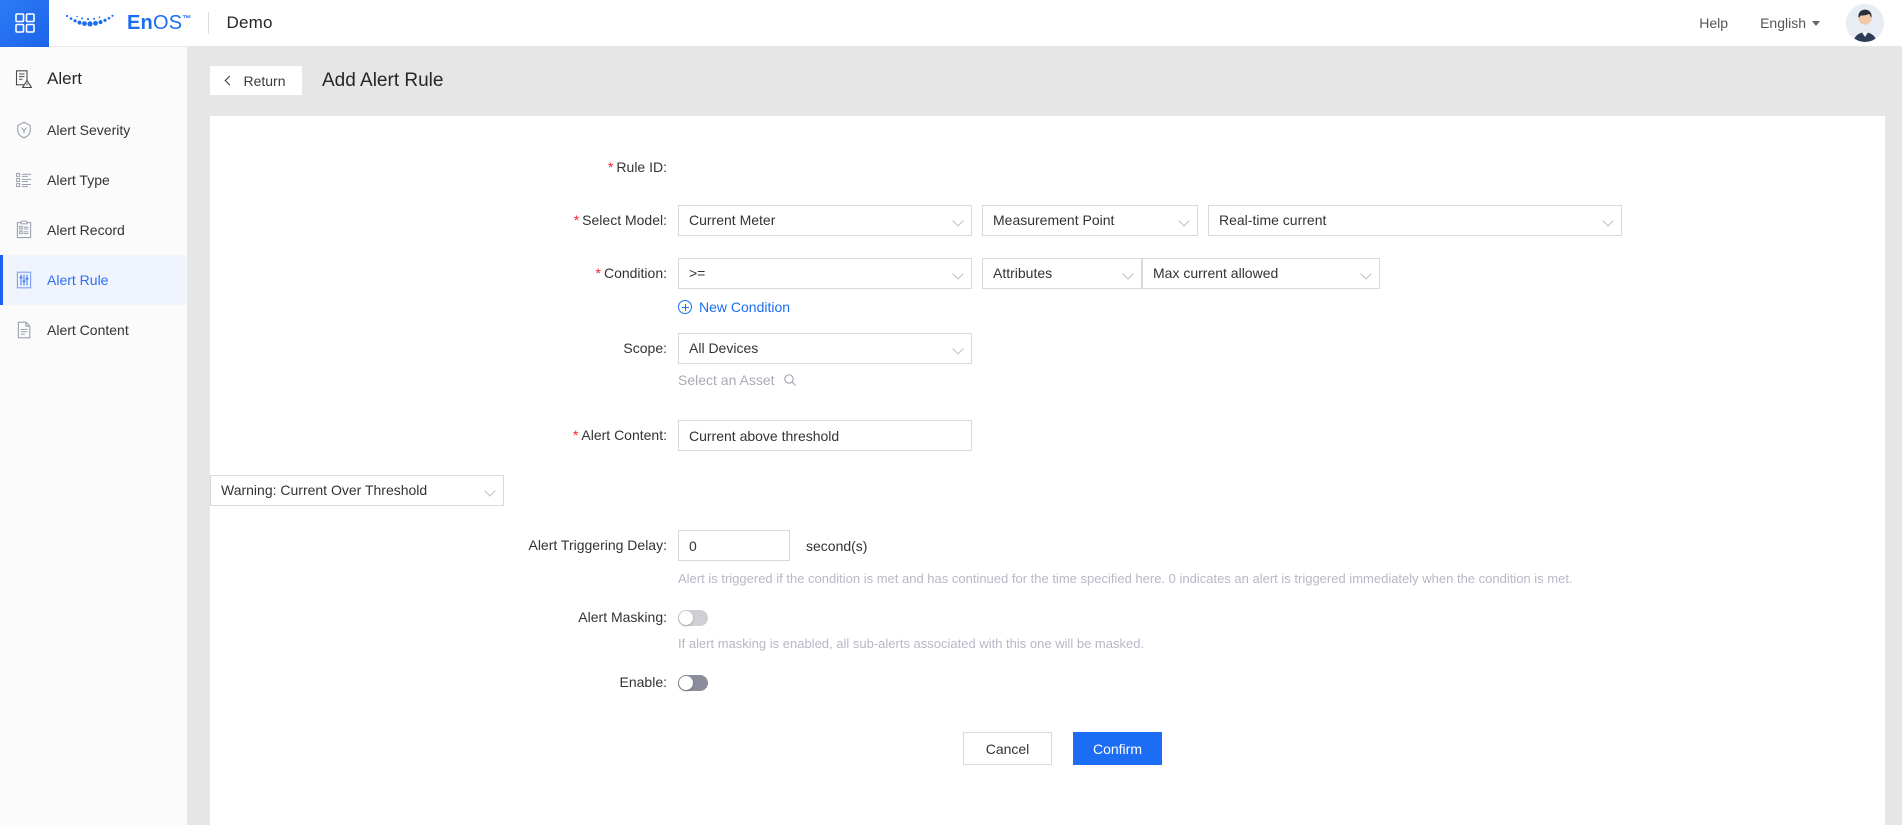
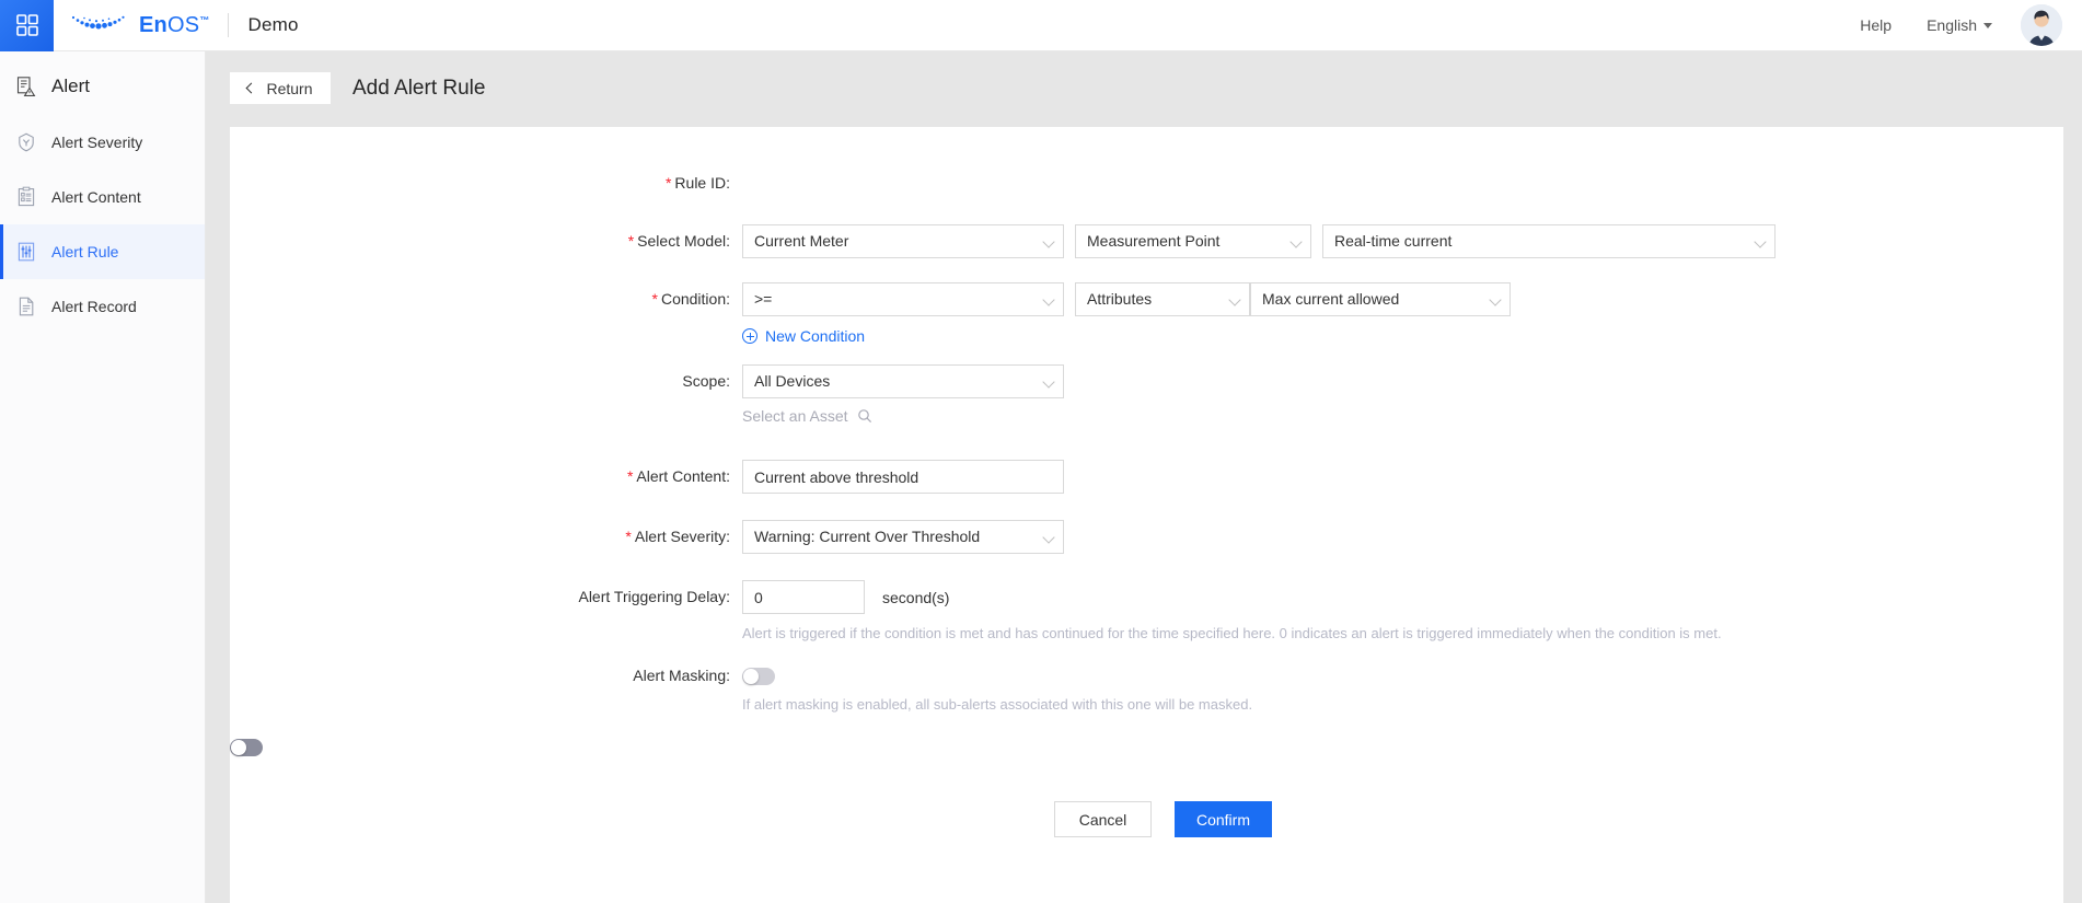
  EnOS™
  Demo
  Help
  English
  Alert
  Alert Severity
- Alert Type
- Alert Record
+ Alert Content
  Alert Rule
- Alert Content
+ Alert Record
  Return
  Add Alert Rule
  * Rule ID:
  * Select Model:
  Current Meter
  Measurement Point
  Real-time current
  * Condition:
  >=
  Attributes
  Max current allowed
  New Condition
  Scope:
  All Devices
  Select an Asset
  * Alert Content:
  Current above threshold
+ * Alert Severity:
  Warning: Current Over Threshold
  Alert Triggering Delay:
  0
  second(s)
  Alert is triggered if the condition is met and has continued for the time specified here. 0 indicates an alert is triggered immediately when the condition is met.
  Alert Masking:
  If alert masking is enabled, all sub-alerts associated with this one will be masked.
- Enable:
  Cancel
  Confirm
